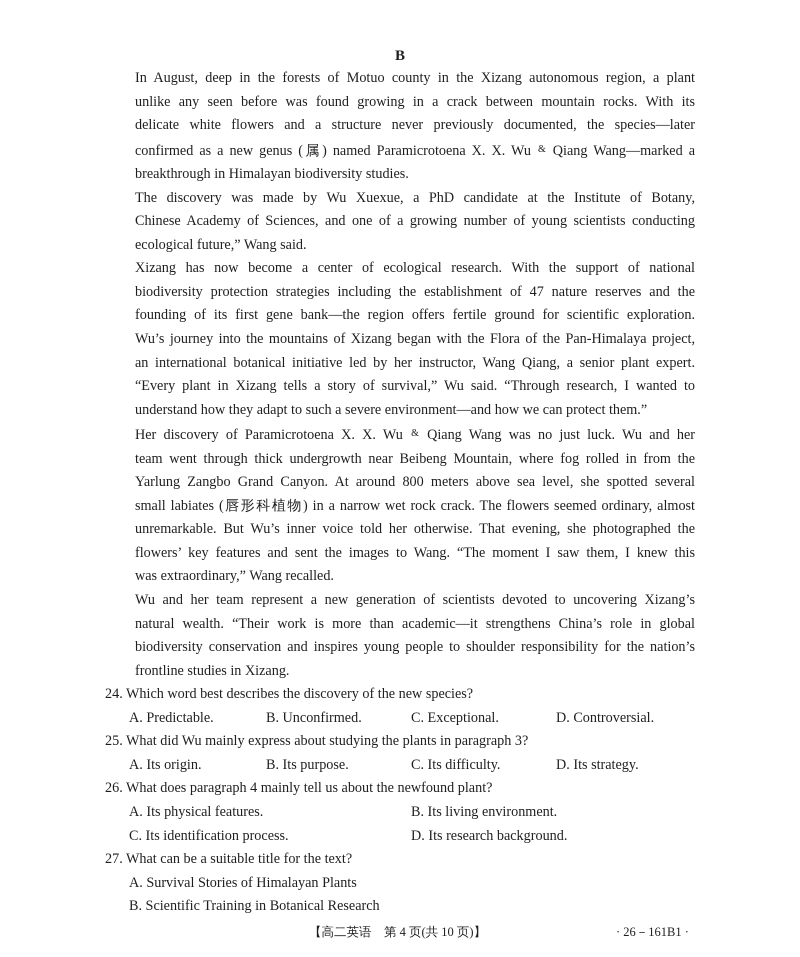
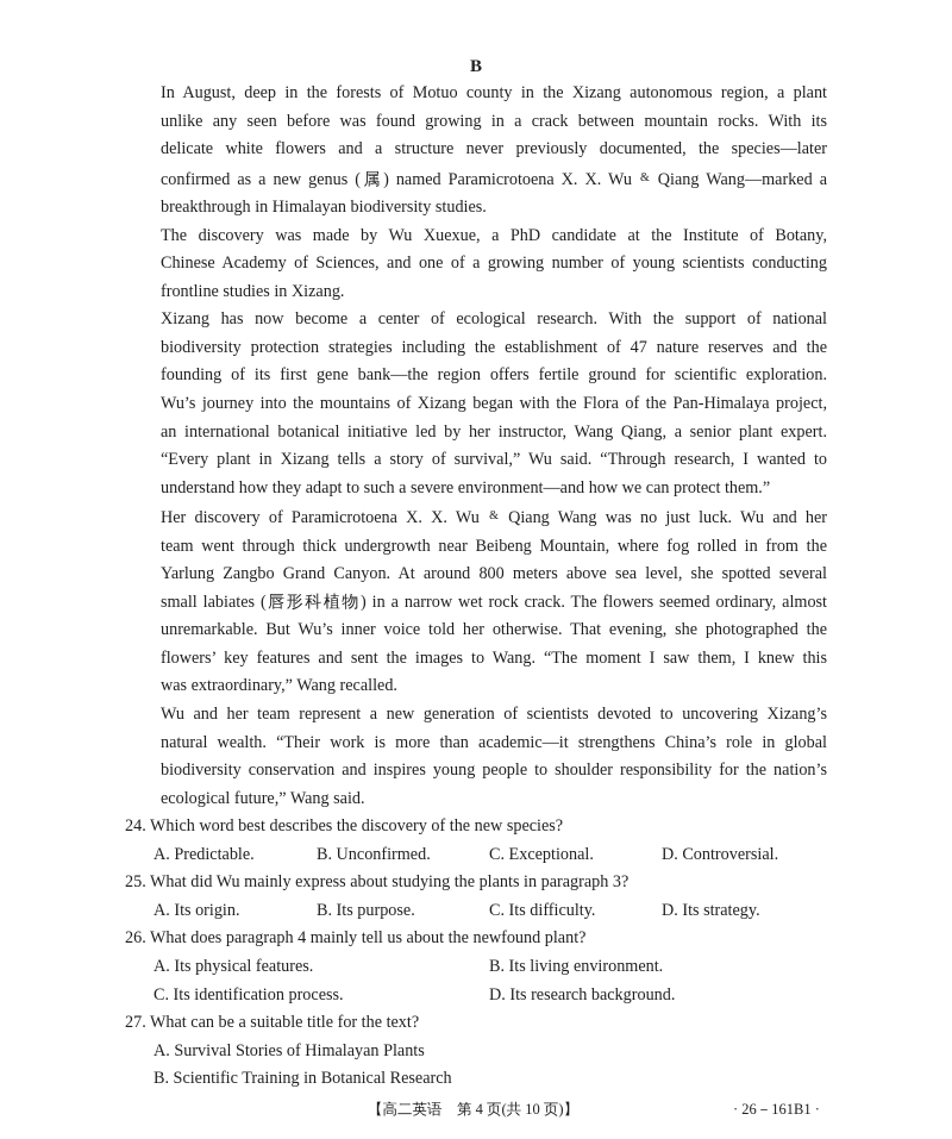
  B
  In August, deep in the forests of Motuo county in the Xizang autonomous region, a plant
  unlike any seen before was found growing in a crack between mountain rocks. With its
  delicate white flowers and a structure never previously documented, the species—later
  confirmed as a new genus (属) named Paramicrotoena X. X. Wu & Qiang Wang—marked a
  breakthrough in Himalayan biodiversity studies.
  The discovery was made by Wu Xuexue, a PhD candidate at the Institute of Botany,
  Chinese Academy of Sciences, and one of a growing number of young scientists conducting
- ecological future,” Wang said.
+ frontline studies in Xizang.
  Xizang has now become a center of ecological research. With the support of national
  biodiversity protection strategies including the establishment of 47 nature reserves and the
  founding of its first gene bank—the region offers fertile ground for scientific exploration.
  Wu’s journey into the mountains of Xizang began with the Flora of the Pan-Himalaya project,
  an international botanical initiative led by her instructor, Wang Qiang, a senior plant expert.
  “Every plant in Xizang tells a story of survival,” Wu said. “Through research, I wanted to
  understand how they adapt to such a severe environment—and how we can protect them.”
  Her discovery of Paramicrotoena X. X. Wu & Qiang Wang was no just luck. Wu and her
  team went through thick undergrowth near Beibeng Mountain, where fog rolled in from the
  Yarlung Zangbo Grand Canyon. At around 800 meters above sea level, she spotted several
  small labiates (唇形科植物) in a narrow wet rock crack. The flowers seemed ordinary, almost
  unremarkable. But Wu’s inner voice told her otherwise. That evening, she photographed the
  flowers’ key features and sent the images to Wang. “The moment I saw them, I knew this
  was extraordinary,” Wang recalled.
  Wu and her team represent a new generation of scientists devoted to uncovering Xizang’s
  natural wealth. “Their work is more than academic—it strengthens China’s role in global
  biodiversity conservation and inspires young people to shoulder responsibility for the nation’s
- frontline studies in Xizang.
+ ecological future,” Wang said.
  24. Which word best describes the discovery of the new species?
  A. Predictable.
  B. Unconfirmed.
  C. Exceptional.
  D. Controversial.
  25. What did Wu mainly express about studying the plants in paragraph 3?
  A. Its origin.
  B. Its purpose.
  C. Its difficulty.
  D. Its strategy.
  26. What does paragraph 4 mainly tell us about the newfound plant?
  A. Its physical features.
  B. Its living environment.
  C. Its identification process.
  D. Its research background.
  27. What can be a suitable title for the text?
  A. Survival Stories of Himalayan Plants
  B. Scientific Training in Botanical Research
  【高二英语 第 4 页(共 10 页)】
  · 26－161B1 ·
